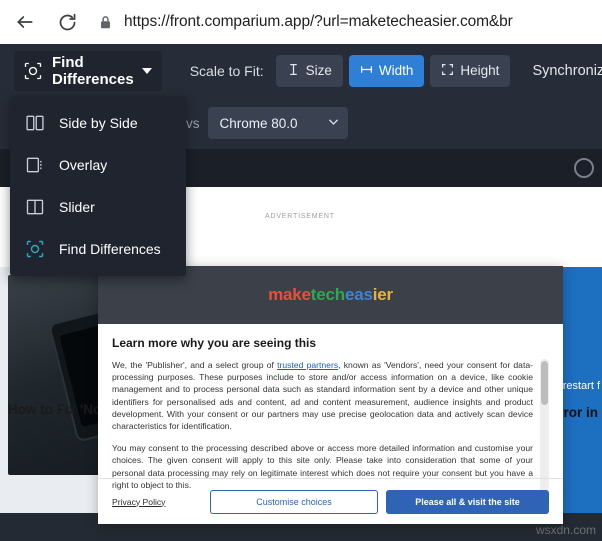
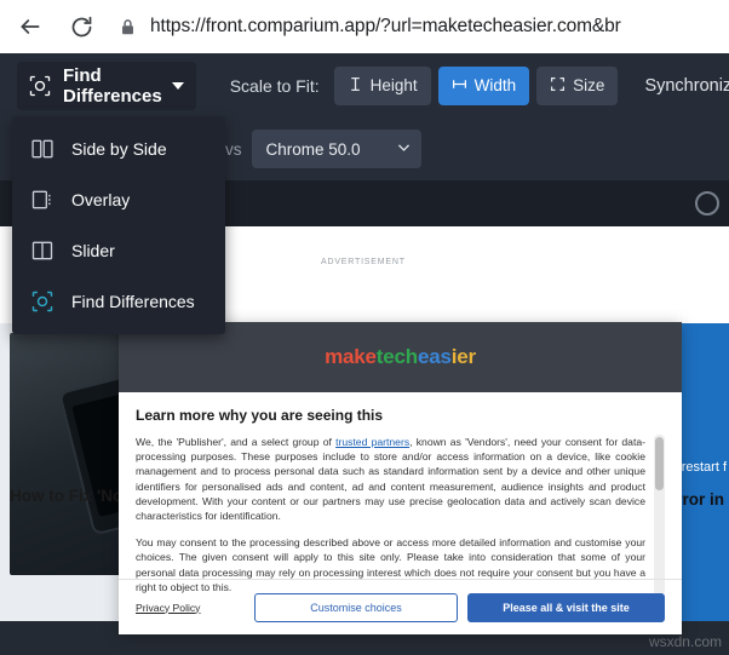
  https://front.comparium.app/?url=maketecheasier.com&br
  Find Differences
  Scale to Fit:
- Size
+ Height
  Width
- Height
+ Size
  Synchroniz
  vs
- Chrome 80.0
+ Chrome 50.0
  How to Fix 'N
  ror in
  wsxdn.com
  maketecheasier
  Learn more why you are seeing this
- We, the 'Publisher', and a select group of trusted partners, known as 'Vendors', need your consent for data-processing purposes. These purposes include to store and/or access information on a device, like cookie management and to process personal data such as standard information sent by a device and other unique identifiers for personalised ads and content, ad and content measurement, audience insights and product development. With your consent or our partners may use precise geolocation data and actively scan device characteristics for identification.
+ We, the 'Publisher', and a select group of trusted partners, known as 'Vendors', need your consent for data-processing purposes. These purposes include to store and/or access information on a device, like cookie management and to process personal data such as standard information sent by a device and other unique identifiers for personalised ads and content, ad and content measurement, audience insights and product development. With your content or our partners may use precise geolocation data and actively scan device characteristics for identification.
- You may consent to the processing described above or access more detailed information and customise your choices. The given consent will apply to this site only. Please take into consideration that some of your personal data processing may rely on legitimate interest which does not require your consent but you have a right to object to this.
+ You may consent to the processing described above or access more detailed information and customise your choices. The given consent will apply to this site only. Please take into consideration that some of your personal data processing may rely on processing interest which does not require your consent but you have a right to object to this.
  Privacy Policy
  Customise choices
  Please all & visit the site
  Side by Side
  Overlay
  Slider
  Find Differences
